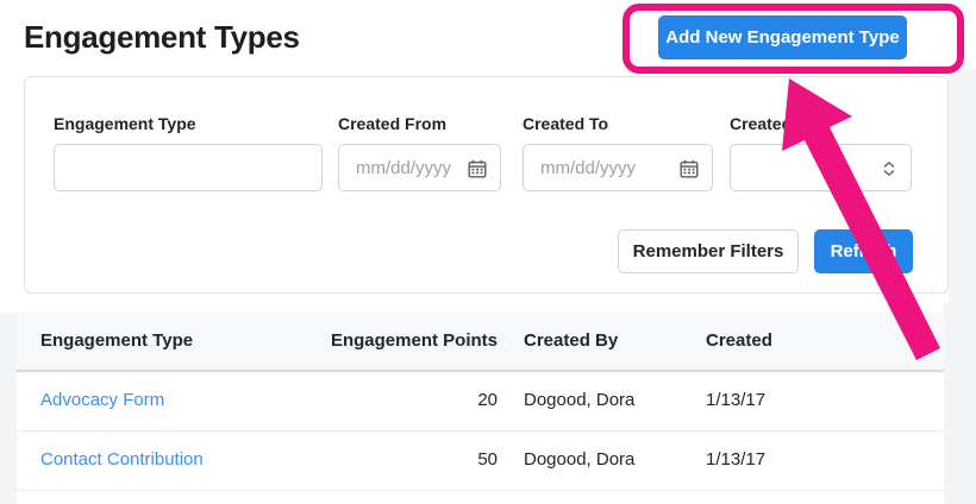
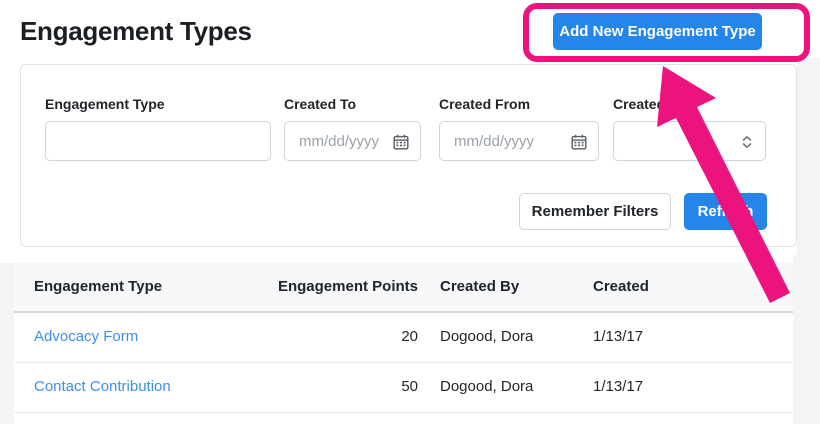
  Engagement Types
  Add New Engagement Type
  Engagement Type
- Created From
+ Created To
  mm/dd/yyyy
- Created To
+ Created From
  mm/dd/yyyy
  Remember Filters
  Engagement Type
  Engagement Points
  Created By
  Created
  Advocacy Form
  20
  Dogood, Dora
  1/13/17
  Contact Contribution
  50
  Dogood, Dora
  1/13/17
